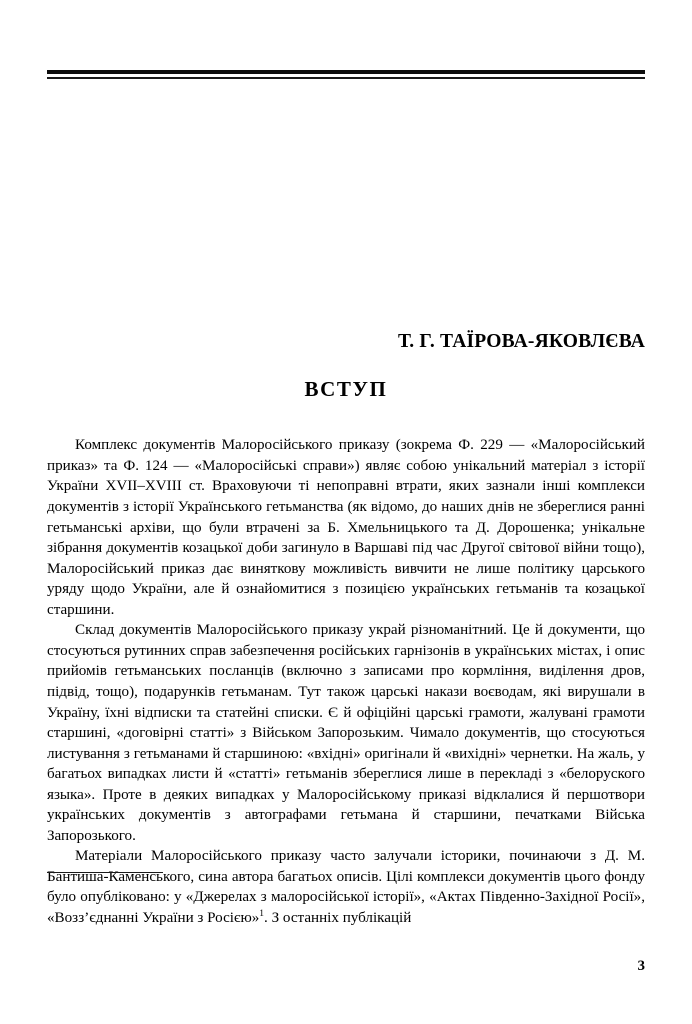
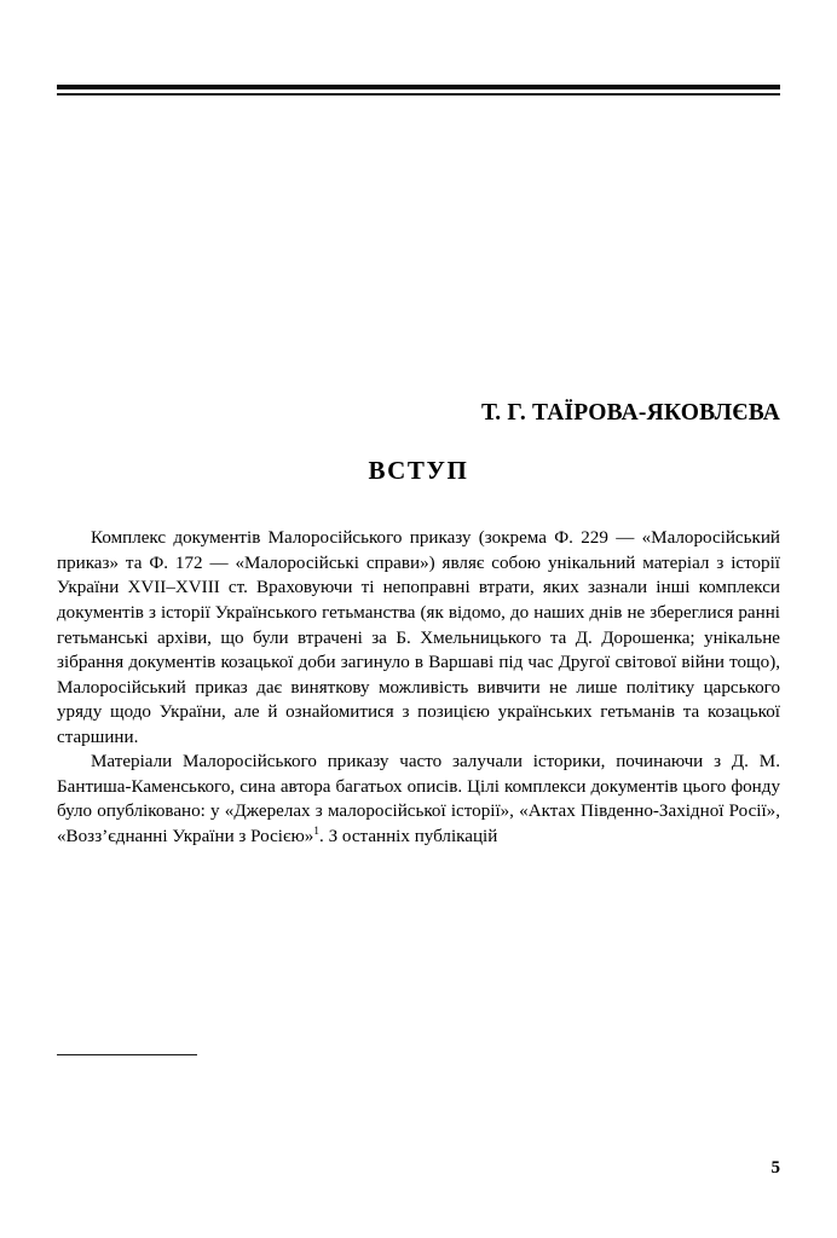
  Т. Г. ТАЇРОВА-ЯКОВЛЄВА
  ВСТУП
- Комплекс документів Малоросійського приказу (зокрема Ф. 229 — «Малоросійський приказ» та Ф. 124 — «Малоросійські справи») являє собою унікальний матеріал з історії України XVII–XVIII ст. Враховуючи ті непоправні втрати, яких зазнали інші комплекси документів з історії Українського гетьманства (як відомо, до наших днів не збереглися ранні гетьманські архіви, що були втрачені за Б. Хмельницького та Д. Дорошенка; унікальне зібрання документів козацької доби загинуло в Варшаві під час Другої світової війни тощо), Малоросійський приказ дає виняткову можливість вивчити не лише політику царського уряду щодо України, але й ознайомитися з позицією українських гетьманів та козацької старшини.
+ Комплекс документів Малоросійського приказу (зокрема Ф. 229 — «Малоросійський приказ» та Ф. 172 — «Малоросійські справи») являє собою унікальний матеріал з історії України XVII–XVIII ст. Враховуючи ті непоправні втрати, яких зазнали інші комплекси документів з історії Українського гетьманства (як відомо, до наших днів не збереглися ранні гетьманські архіви, що були втрачені за Б. Хмельницького та Д. Дорошенка; унікальне зібрання документів козацької доби загинуло в Варшаві під час Другої світової війни тощо), Малоросійський приказ дає виняткову можливість вивчити не лише політику царського уряду щодо України, але й ознайомитися з позицією українських гетьманів та козацької старшини.
- Склад документів Малоросійського приказу украй різноманітний. Це й документи, що стосуються рутинних справ забезпечення російських гарнізонів в українських містах, і опис прийомів гетьманських посланців (включно з записами про кормління, виділення дров, підвід, тощо), подарунків гетьманам. Тут також царські накази воєводам, які вирушали в Україну, їхні відписки та статейні списки. Є й офіційні царські грамоти, жалувані грамоти старшині, «договірні статті» з Військом Запорозьким. Чимало документів, що стосуються листування з гетьманами й старшиною: «вхідні» оригінали й «вихідні» чернетки. На жаль, у багатьох випадках листи й «статті» гетьманів збереглися лише в перекладі з «белоруского языка». Проте в деяких випадках у Малоросійському приказі відклалися й першотвори українських документів з автографами гетьмана й старшини, печатками Війська Запорозького.
  Матеріали Малоросійського приказу часто залучали історики, починаючи з Д. М. Бантиша-Каменського, сина автора багатьох описів. Цілі комплекси документів цього фонду було опубліковано: у «Джерелах з малоросійської історії», «Актах Південно-Західної Росії», «Возз’єднанні України з Росією»1. З останніх публікацій
- 3
+ 5
